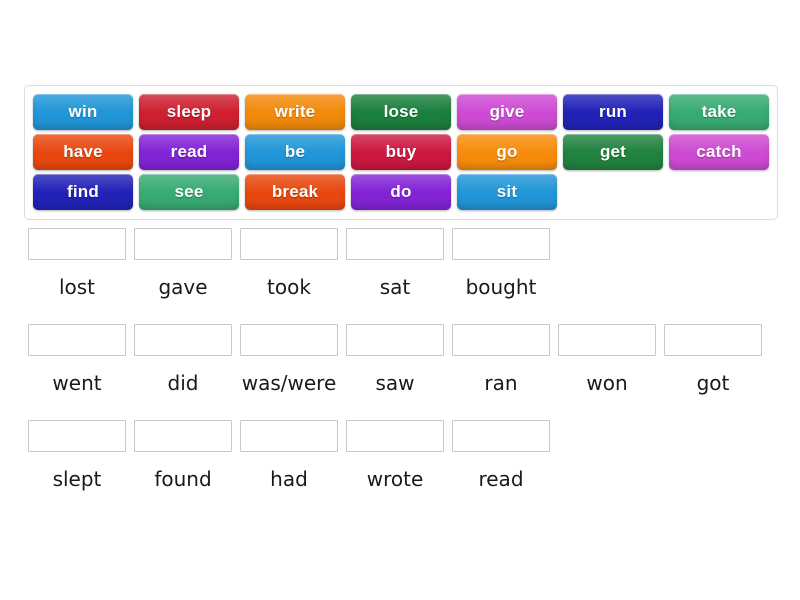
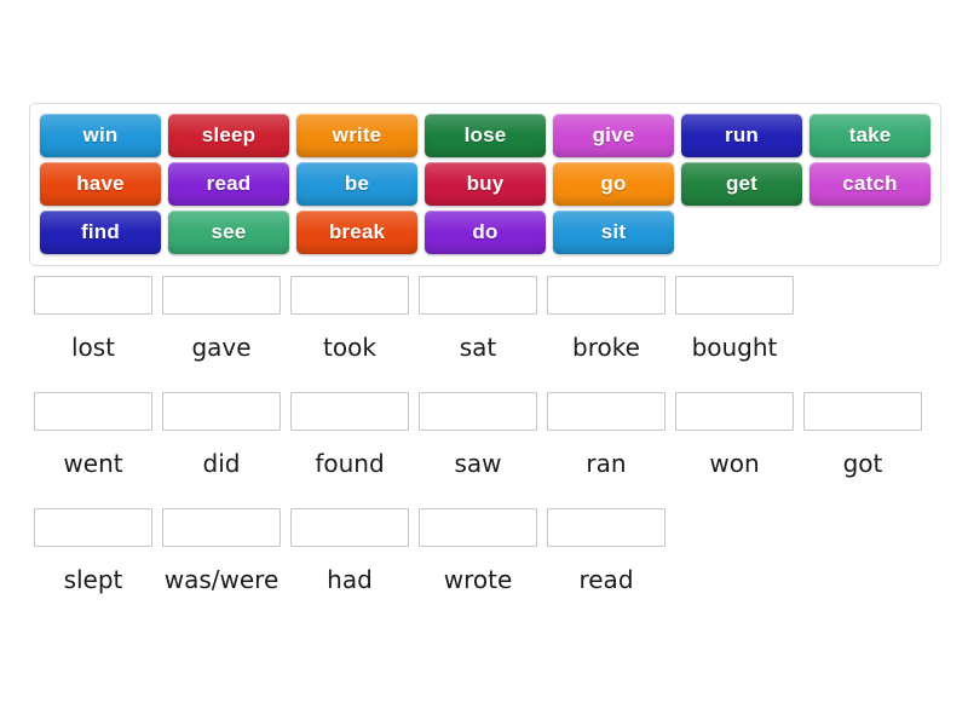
  lost
  gave
  took
  sat
+ broke
  bought
  went
  did
- was/were
+ found
  saw
  ran
  won
  got
  slept
- found
+ was/were
  had
  wrote
  read
